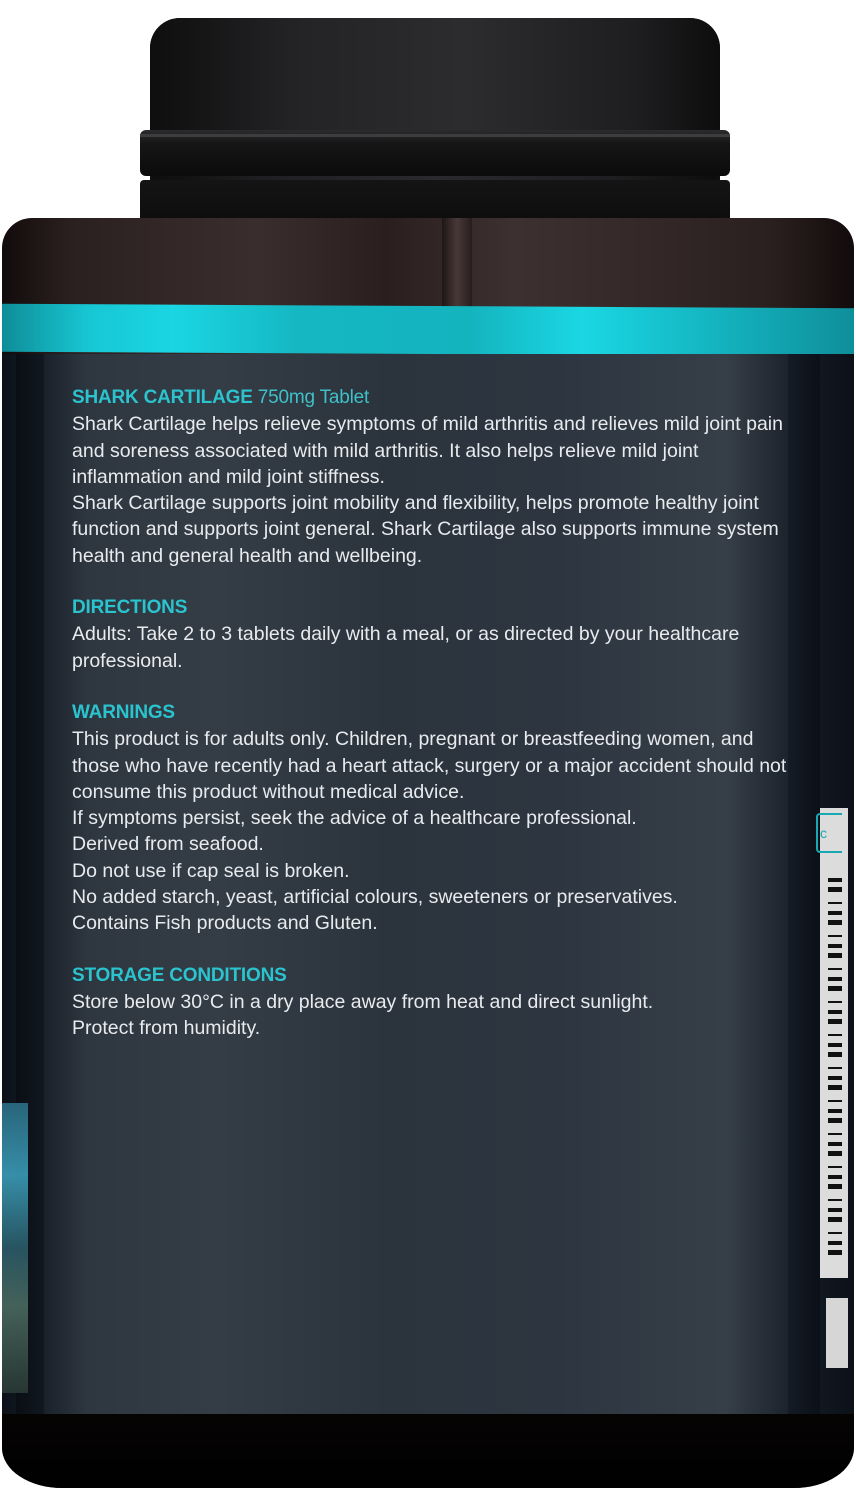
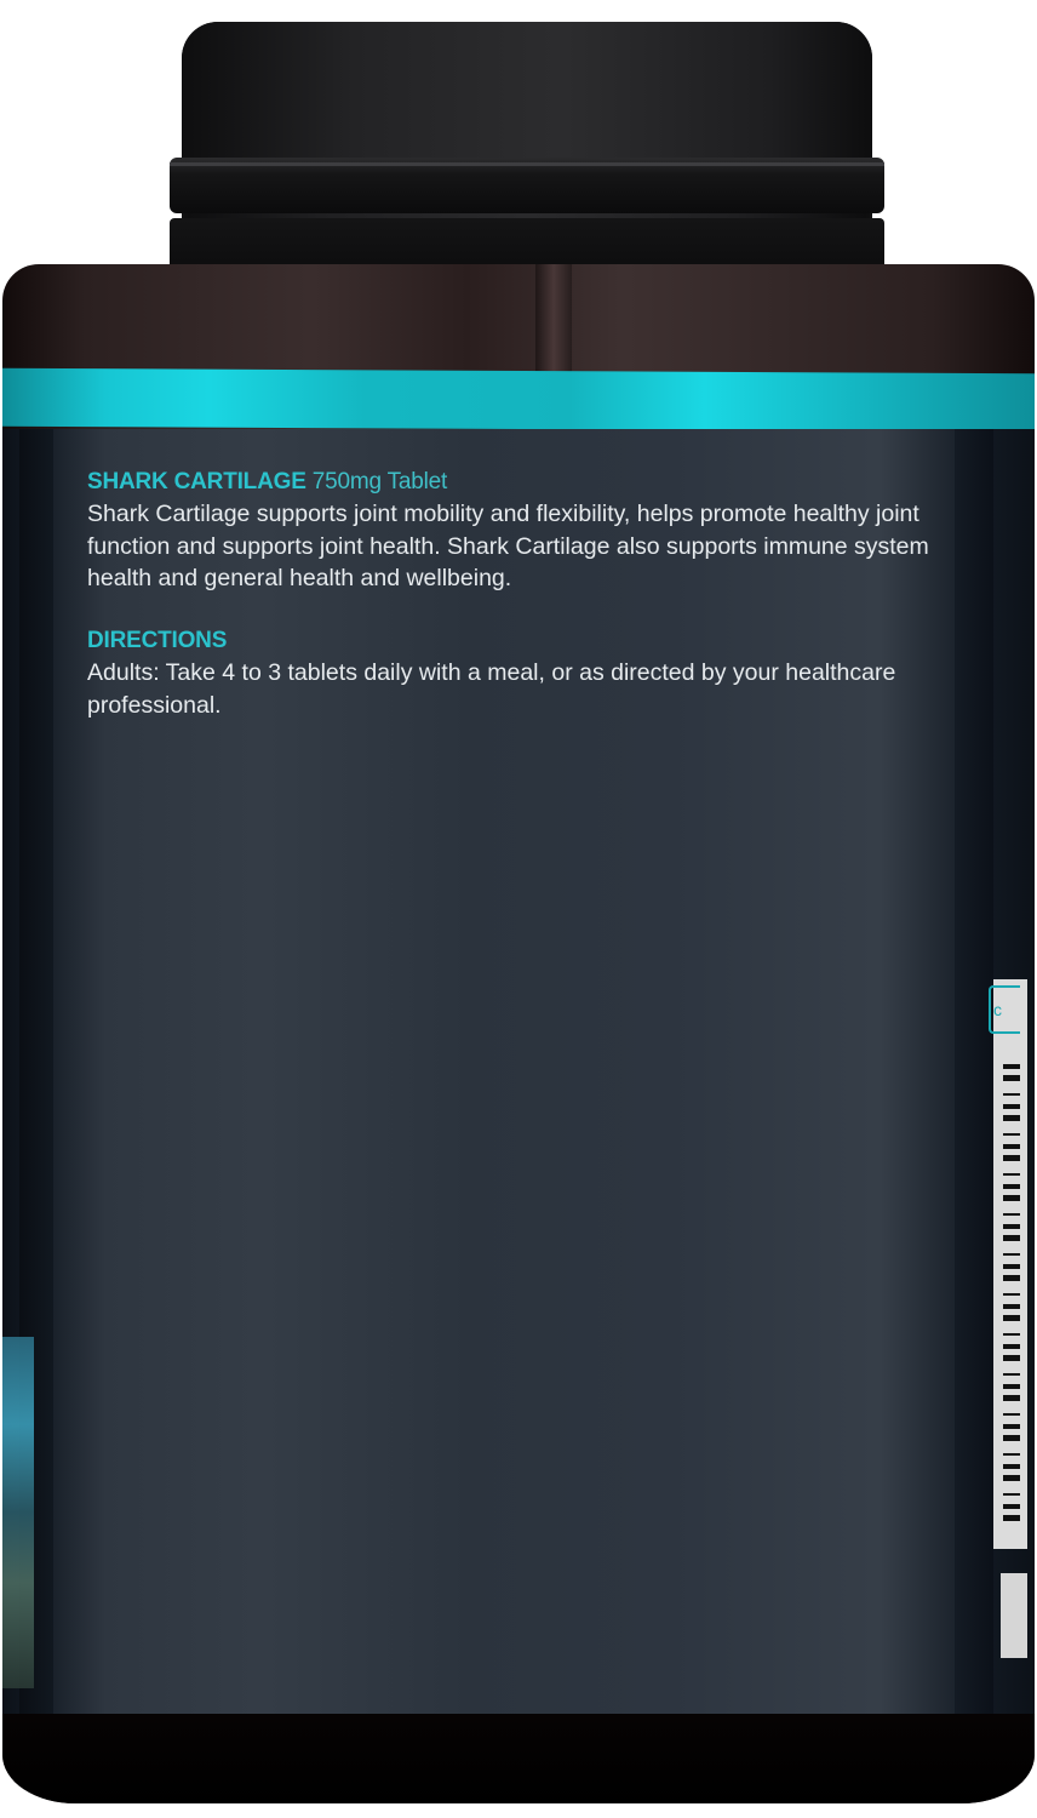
  c
  SHARK CARTILAGE 750mg Tablet
- Shark Cartilage helps relieve symptoms of mild arthritis and relieves mild joint pain and soreness associated with mild arthritis. It also helps relieve mild joint inflammation and mild joint stiffness.
- Shark Cartilage supports joint mobility and flexibility, helps promote healthy joint function and supports joint general. Shark Cartilage also supports immune system health and general health and wellbeing.
+ Shark Cartilage supports joint mobility and flexibility, helps promote healthy joint function and supports joint health. Shark Cartilage also supports immune system health and general health and wellbeing.
  DIRECTIONS
- Adults: Take 2 to 3 tablets daily with a meal, or as directed by your healthcare professional.
+ Adults: Take 4 to 3 tablets daily with a meal, or as directed by your healthcare professional.
- WARNINGS
- This product is for adults only. Children, pregnant or breastfeeding women, and those who have recently had a heart attack, surgery or a major accident should not consume this product without medical advice.
- If symptoms persist, seek the advice of a healthcare professional.
- Derived from seafood.
- Do not use if cap seal is broken.
- No added starch, yeast, artificial colours, sweeteners or preservatives.
- Contains Fish products and Gluten.
- STORAGE CONDITIONS
- Store below 30°C in a dry place away from heat and direct sunlight.
- Protect from humidity.
